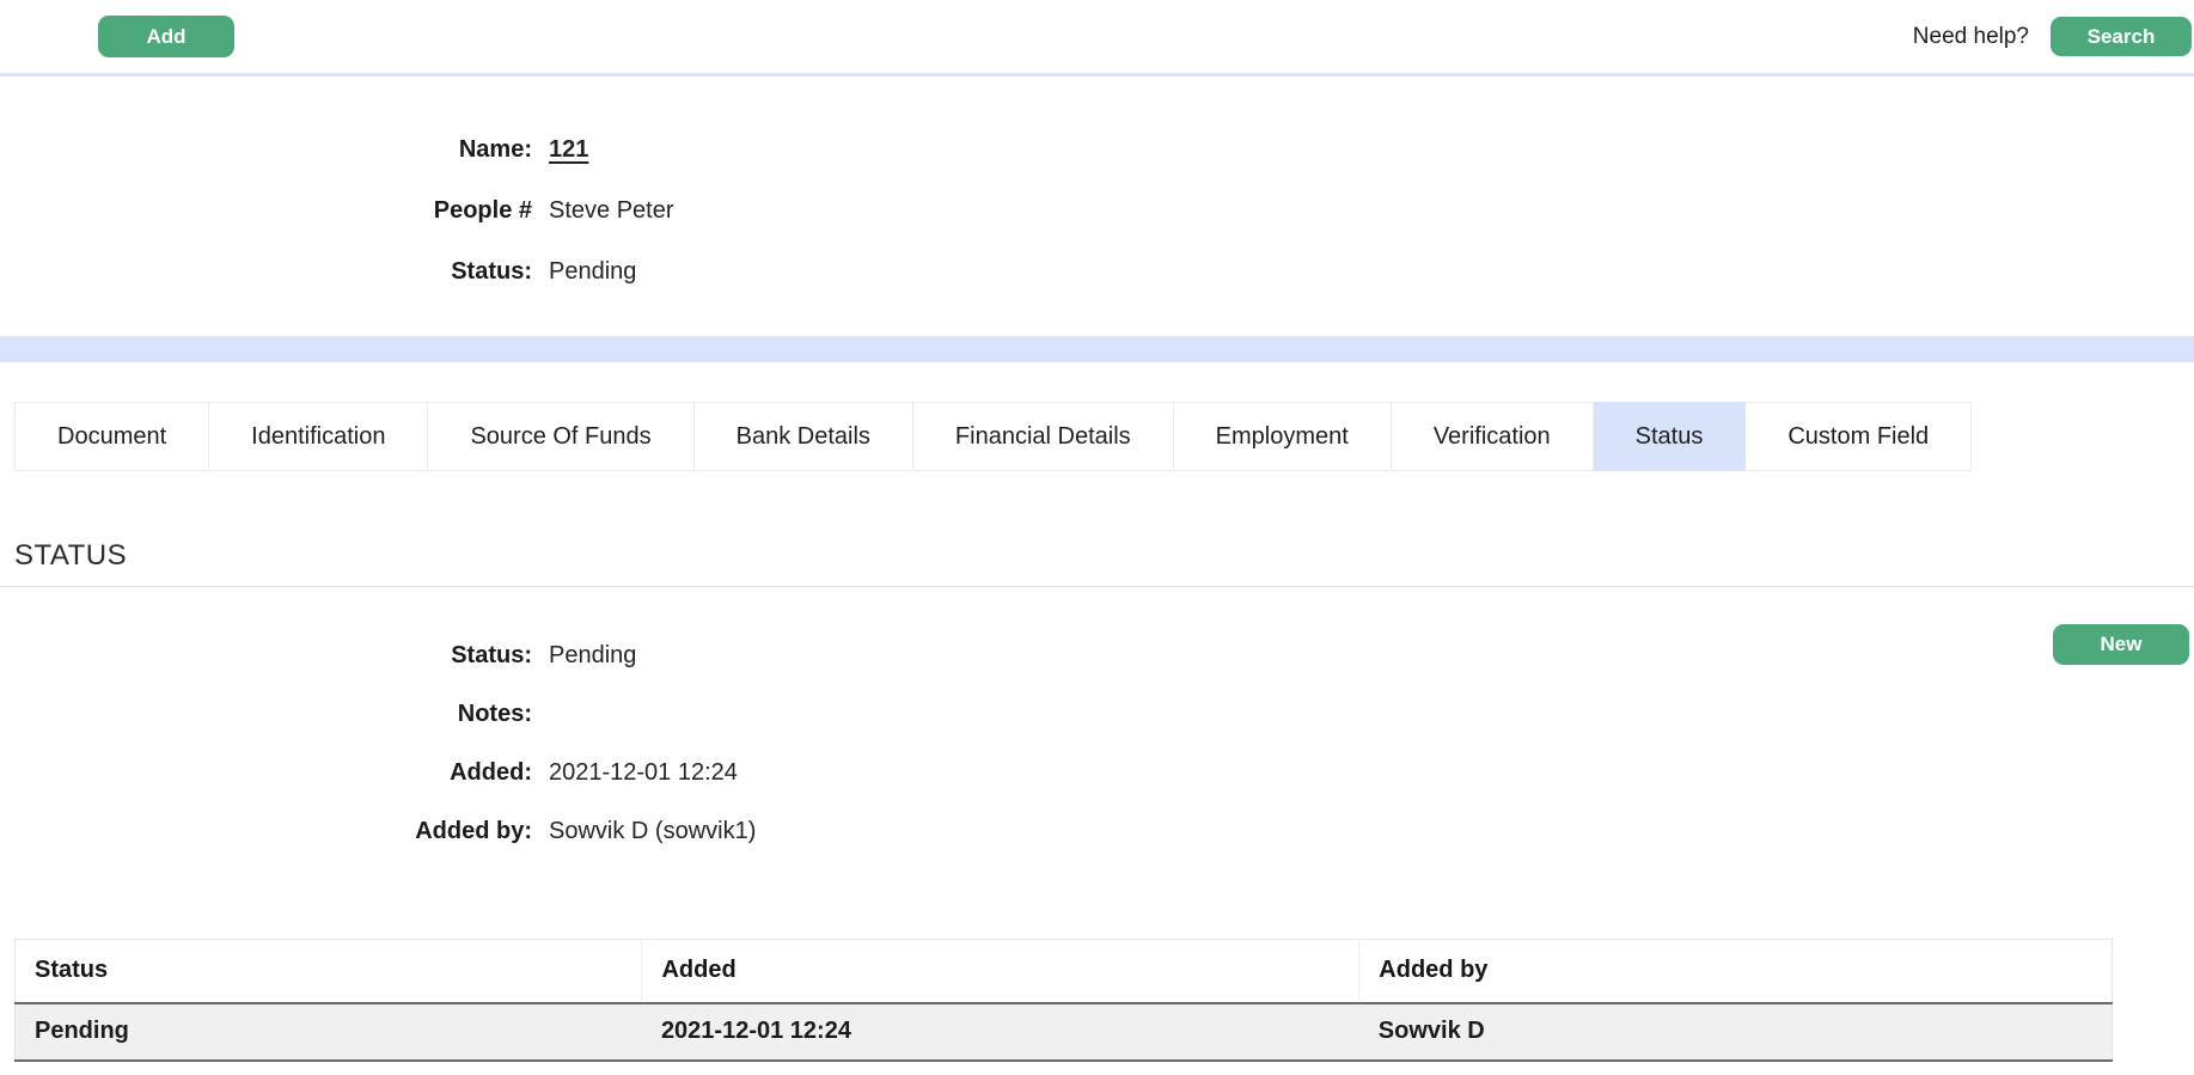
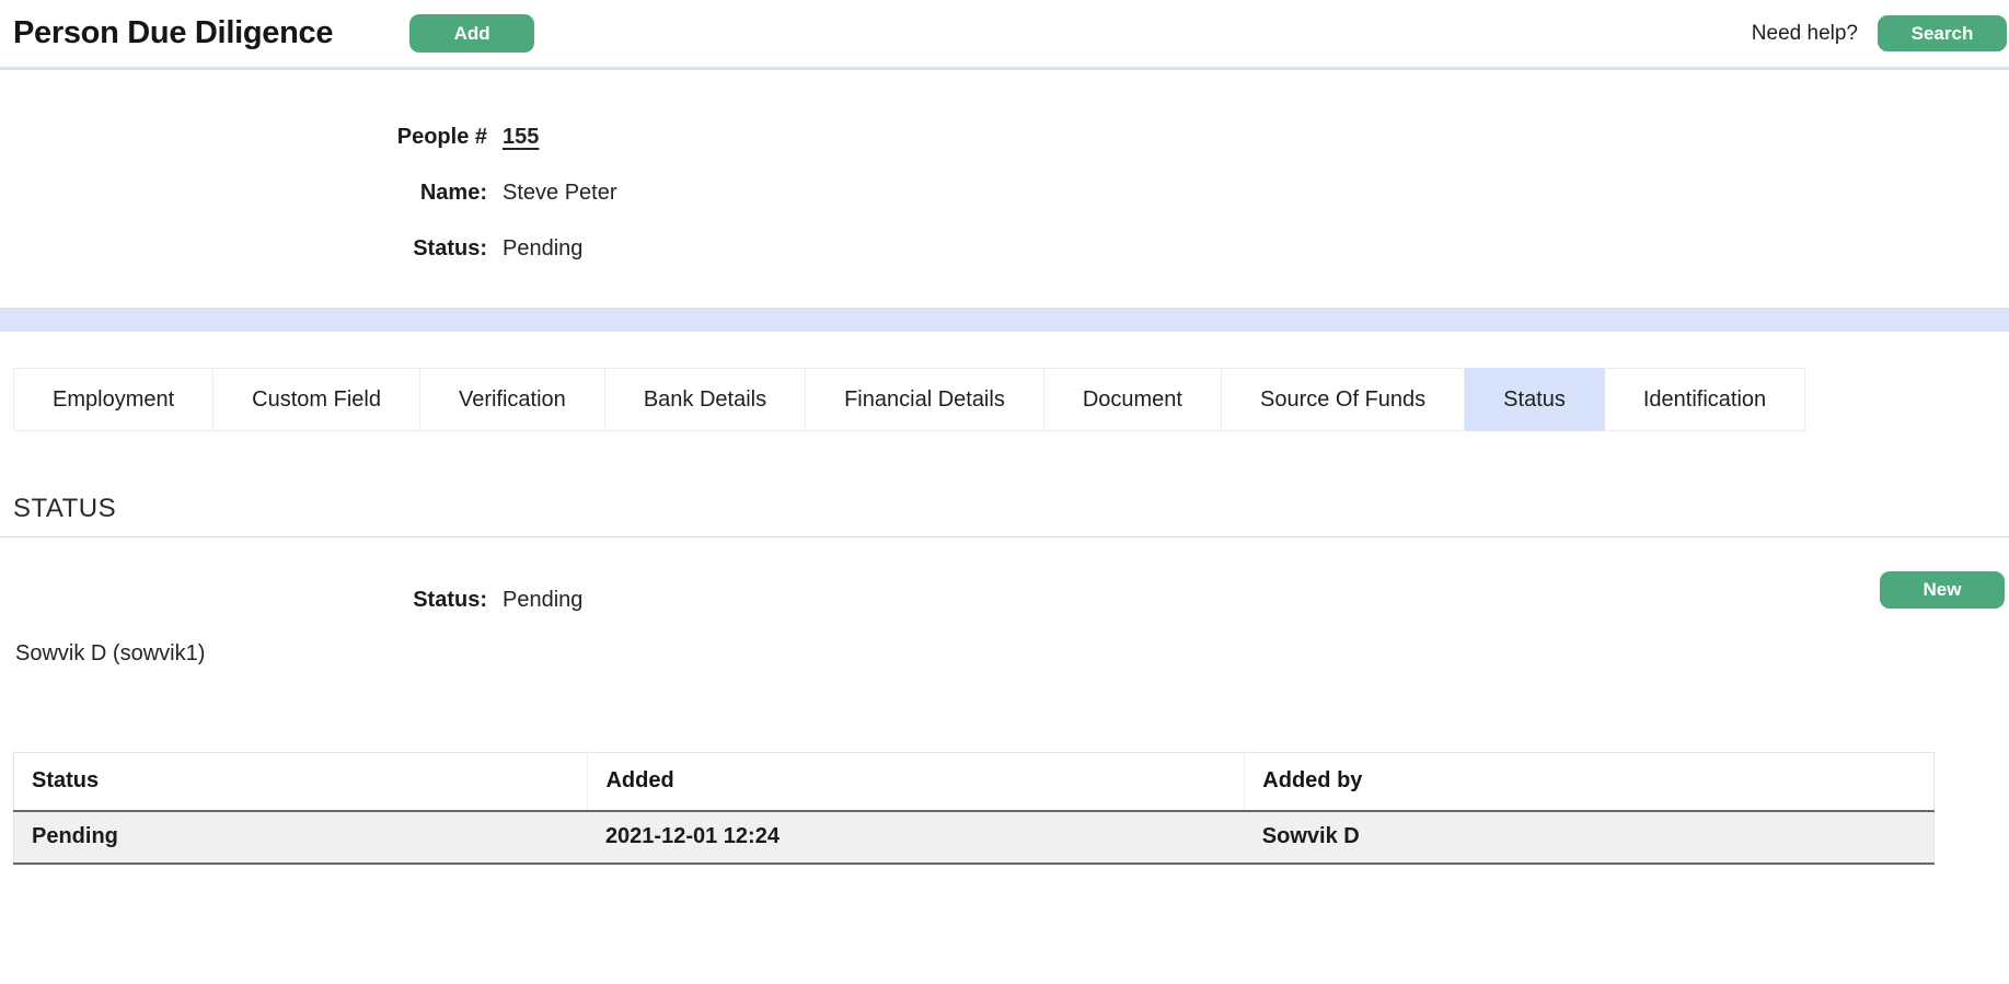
+ Person Due Diligence
  Add
  Need help?
  Search
- Name:
+ People #
- 121
+ 155
- People #
+ Name:
  Steve Peter
  Status:
  Pending
- Document
+ Employment
- Identification
+ Custom Field
- Source Of Funds
+ Verification
  Bank Details
  Financial Details
- Employment
+ Document
- Verification
+ Source Of Funds
  Status
- Custom Field
+ Identification
  STATUS
  New
  Status:
  Pending
- Notes:
- Added:
- 2021-12-01 12:24
- Added by:
  Sowvik D (sowvik1)
  Status	Added	Added by
  Pending	2021-12-01 12:24	Sowvik D
